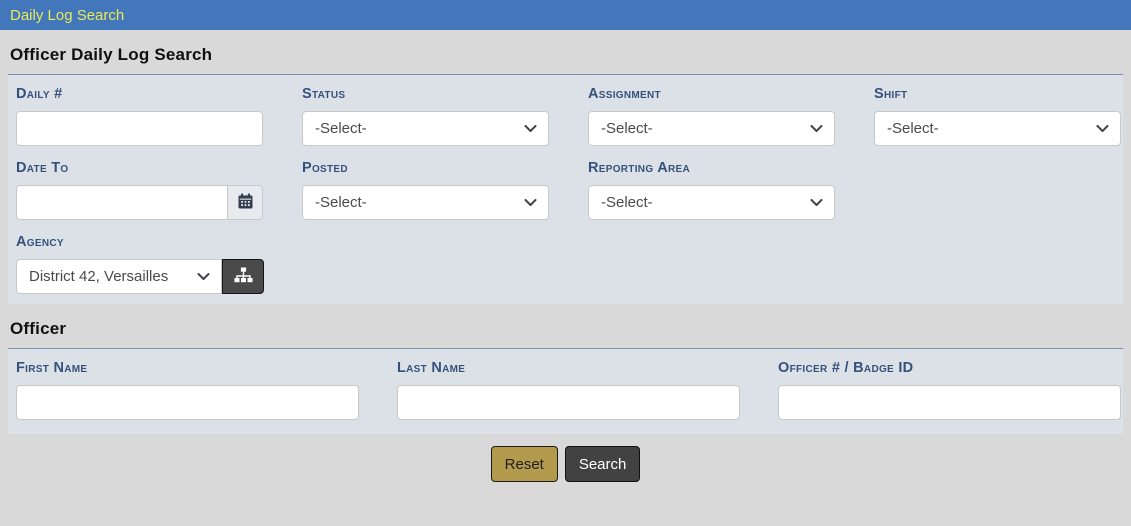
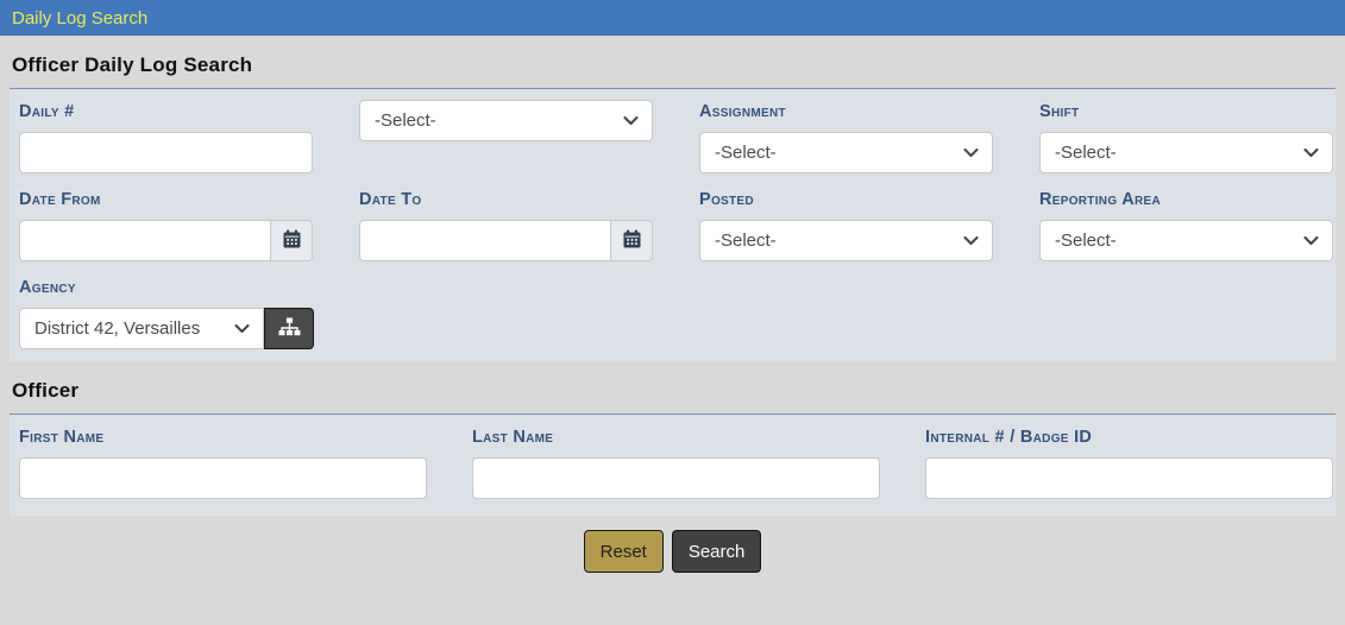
  Daily Log Search
  Officer Daily Log Search
  Daily #
- Status
  -Select-
  Assignment
  -Select-
  Shift
  -Select-
+ Date From
  Date To
  Posted
  -Select-
  Reporting Area
  -Select-
  Agency
  District 42, Versailles
  Officer
  First Name
  Last Name
- Officer # / Badge ID
+ Internal # / Badge ID
  Reset
  Search
